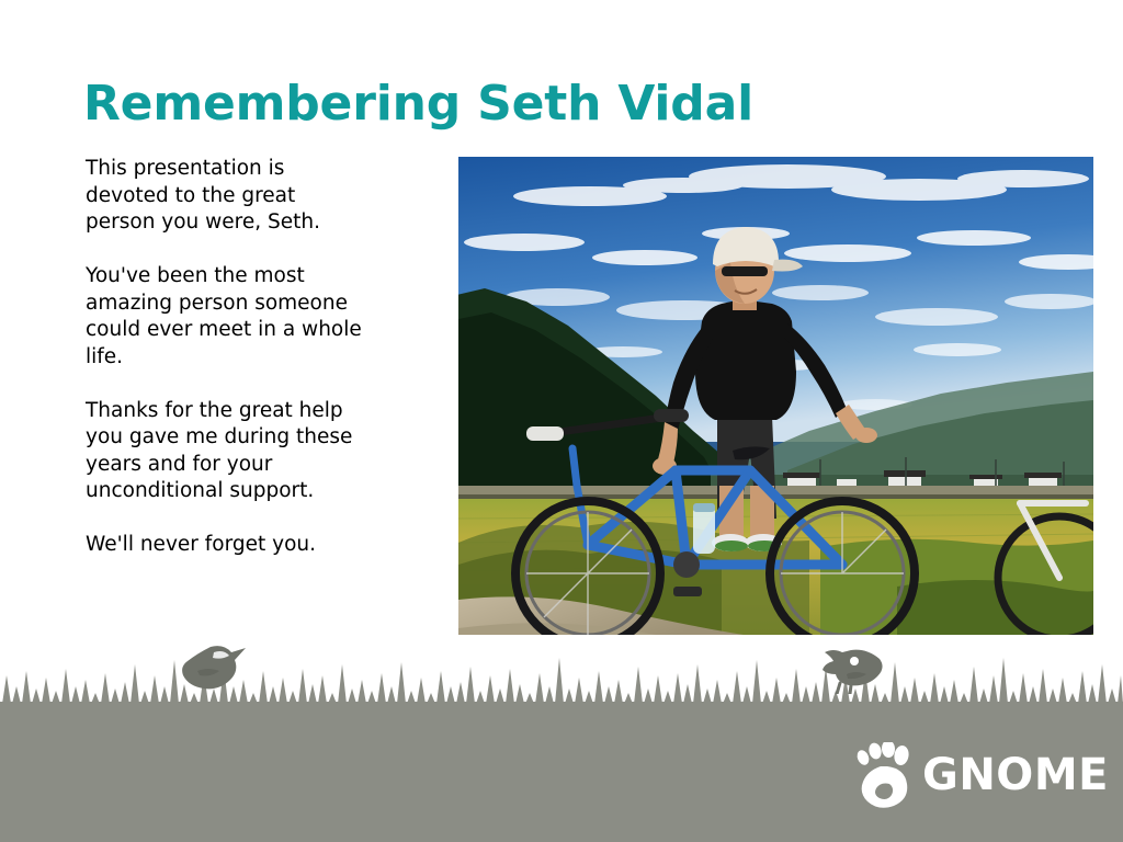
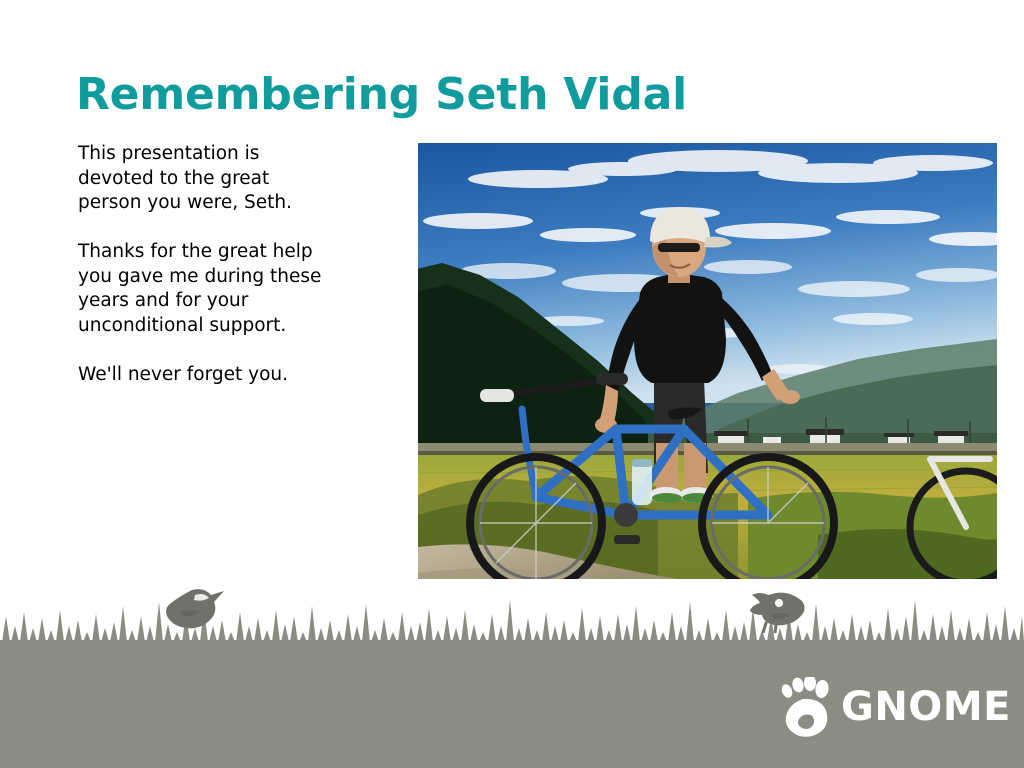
  Remembering Seth Vidal
  This presentation is
  devoted to the great
  person you were, Seth.
- You've been the most
- amazing person someone
- could ever meet in a whole
- life.
  Thanks for the great help
  you gave me during these
  years and for your
  unconditional support.
  We'll never forget you.
  GNOME
